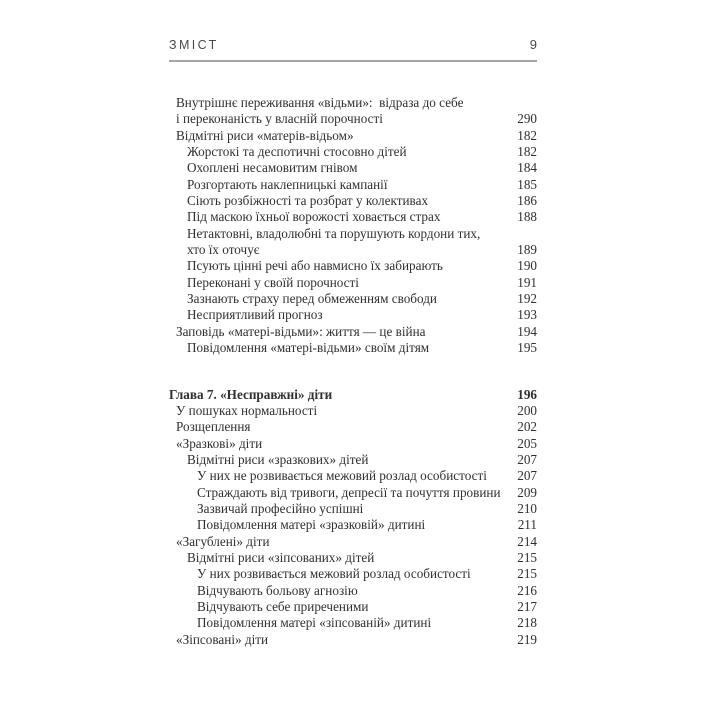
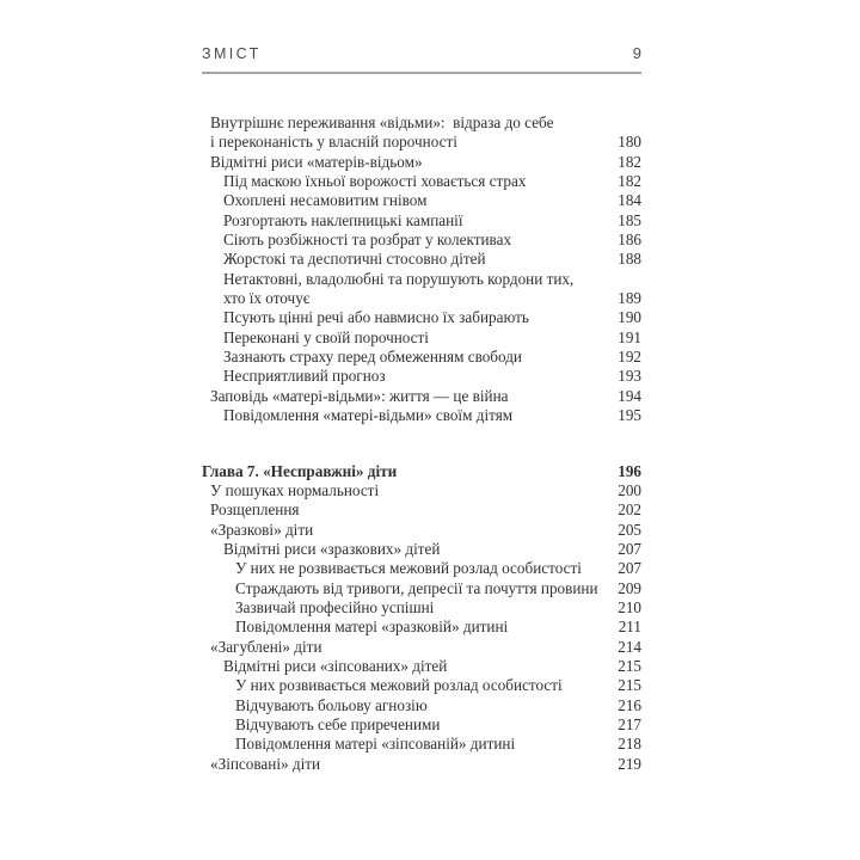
  ЗМІСТ
  9
  Внутрішнє переживання «відьми»: відраза до себе
  і переконаність у власній порочності
- 290
+ 180
  Відмітні риси «матерів-відьом»
  182
- Жорстокі та деспотичні стосовно дітей
+ Під маскою їхньої ворожості ховається страх
  182
  Охоплені несамовитим гнівом
  184
  Розгортають наклепницькі кампанії
  185
  Сіють розбіжності та розбрат у колективах
  186
- Під маскою їхньої ворожості ховається страх
+ Жорстокі та деспотичні стосовно дітей
  188
  Нетактовні, владолюбні та порушують кордони тих,
  хто їх оточує
  189
  Псують цінні речі або навмисно їх забирають
  190
  Переконані у своїй порочності
  191
  Зазнають страху перед обмеженням свободи
  192
  Несприятливий прогноз
  193
  Заповідь «матері-відьми»: життя — це війна
  194
  Повідомлення «матері-відьми» своїм дітям
  195
  Глава 7. «Несправжні» діти
  196
  У пошуках нормальності
  200
  Розщеплення
  202
  «Зразкові» діти
  205
  Відмітні риси «зразкових» дітей
  207
  У них не розвивається межовий розлад особистості
  207
  Страждають від тривоги, депресії та почуття провини
  209
  Зазвичай професійно успішні
  210
  Повідомлення матері «зразковій» дитині
  211
  «Загублені» діти
  214
  Відмітні риси «зіпсованих» дітей
  215
  У них розвивається межовий розлад особистості
  215
  Відчувають больову агнозію
  216
  Відчувають себе приреченими
  217
  Повідомлення матері «зіпсованій» дитині
  218
  «Зіпсовані» діти
  219
